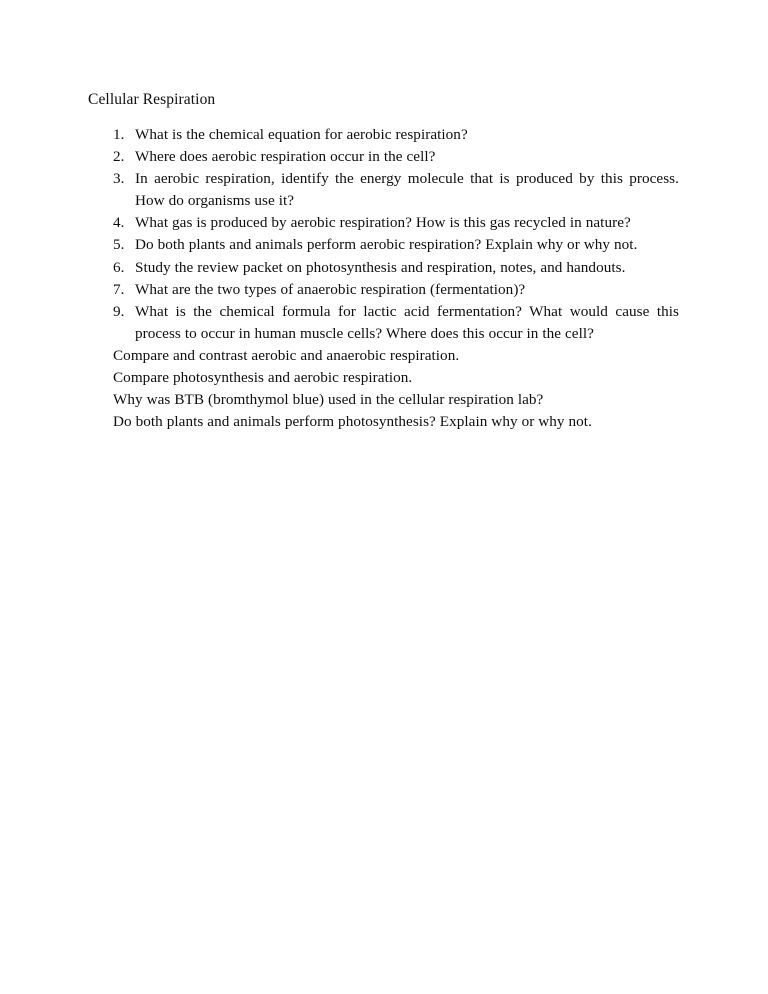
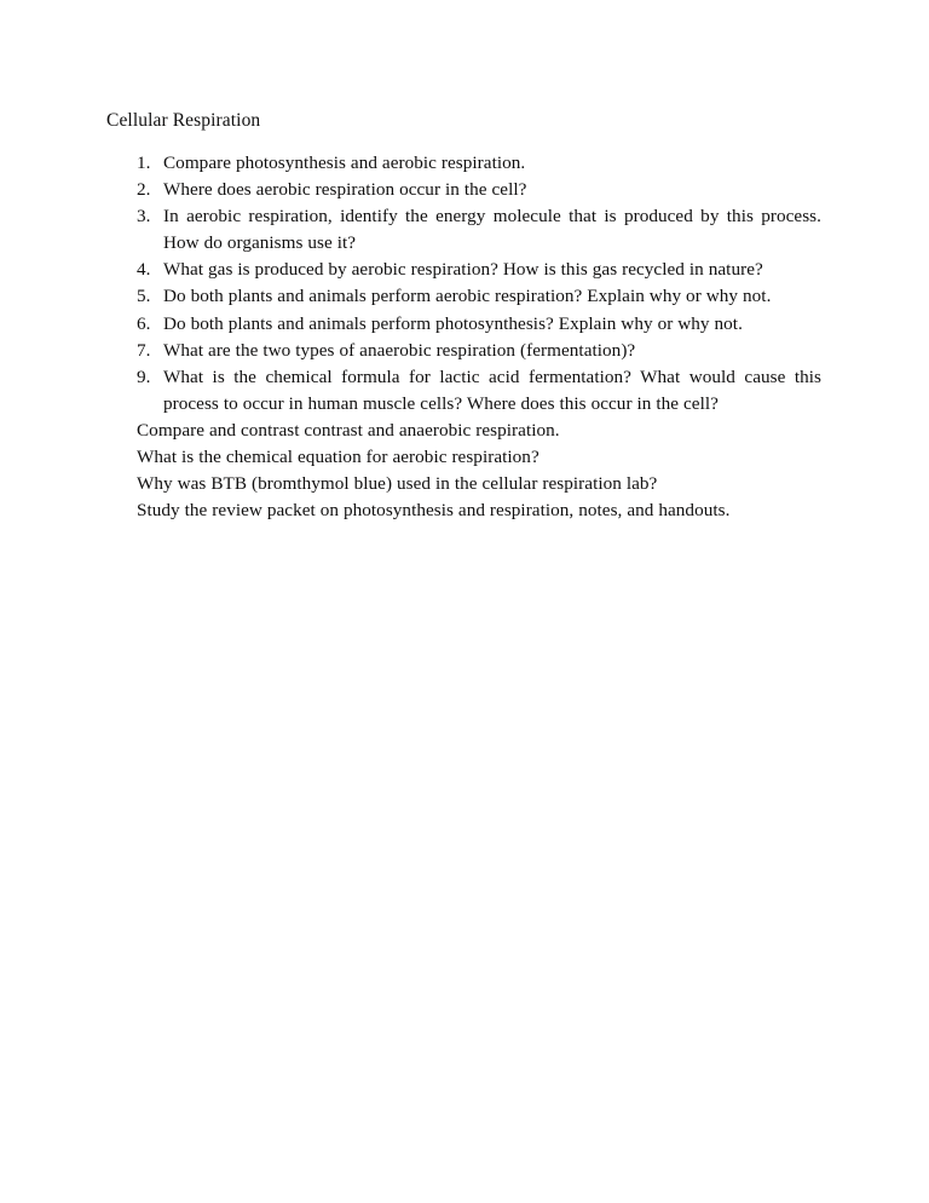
  Cellular Respiration
  1.
- What is the chemical equation for aerobic respiration?
+ Compare photosynthesis and aerobic respiration.
  2.
  Where does aerobic respiration occur in the cell?
  3.
  In aerobic respiration, identify the energy molecule that is produced by this process. How do organisms use it?
  4.
  What gas is produced by aerobic respiration? How is this gas recycled in nature?
  5.
  Do both plants and animals perform aerobic respiration? Explain why or why not.
  6.
- Study the review packet on photosynthesis and respiration, notes, and handouts.
+ Do both plants and animals perform photosynthesis? Explain why or why not.
  7.
  What are the two types of anaerobic respiration (fermentation)?
  9.
  What is the chemical formula for lactic acid fermentation? What would cause this process to occur in human muscle cells? Where does this occur in the cell?
- Compare and contrast aerobic and anaerobic respiration.
+ Compare and contrast contrast and anaerobic respiration.
- Compare photosynthesis and aerobic respiration.
+ What is the chemical equation for aerobic respiration?
  Why was BTB (bromthymol blue) used in the cellular respiration lab?
- Do both plants and animals perform photosynthesis? Explain why or why not.
+ Study the review packet on photosynthesis and respiration, notes, and handouts.
